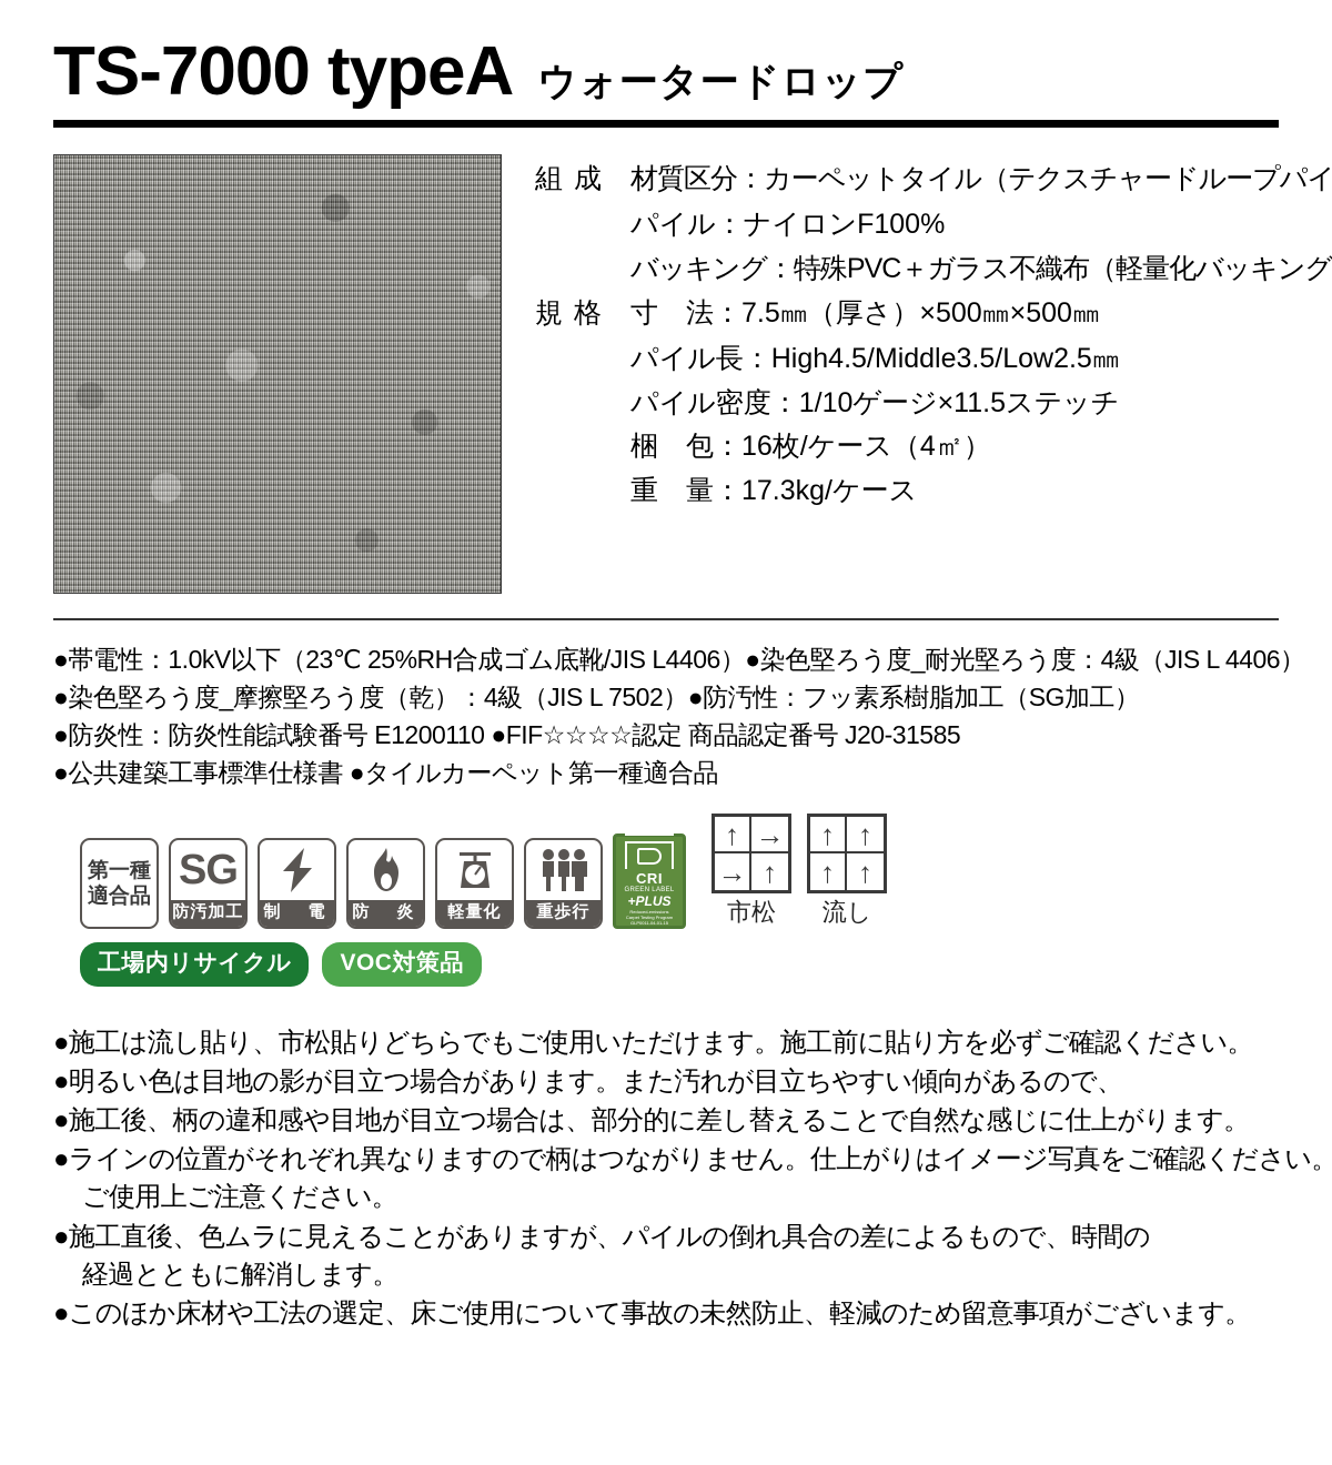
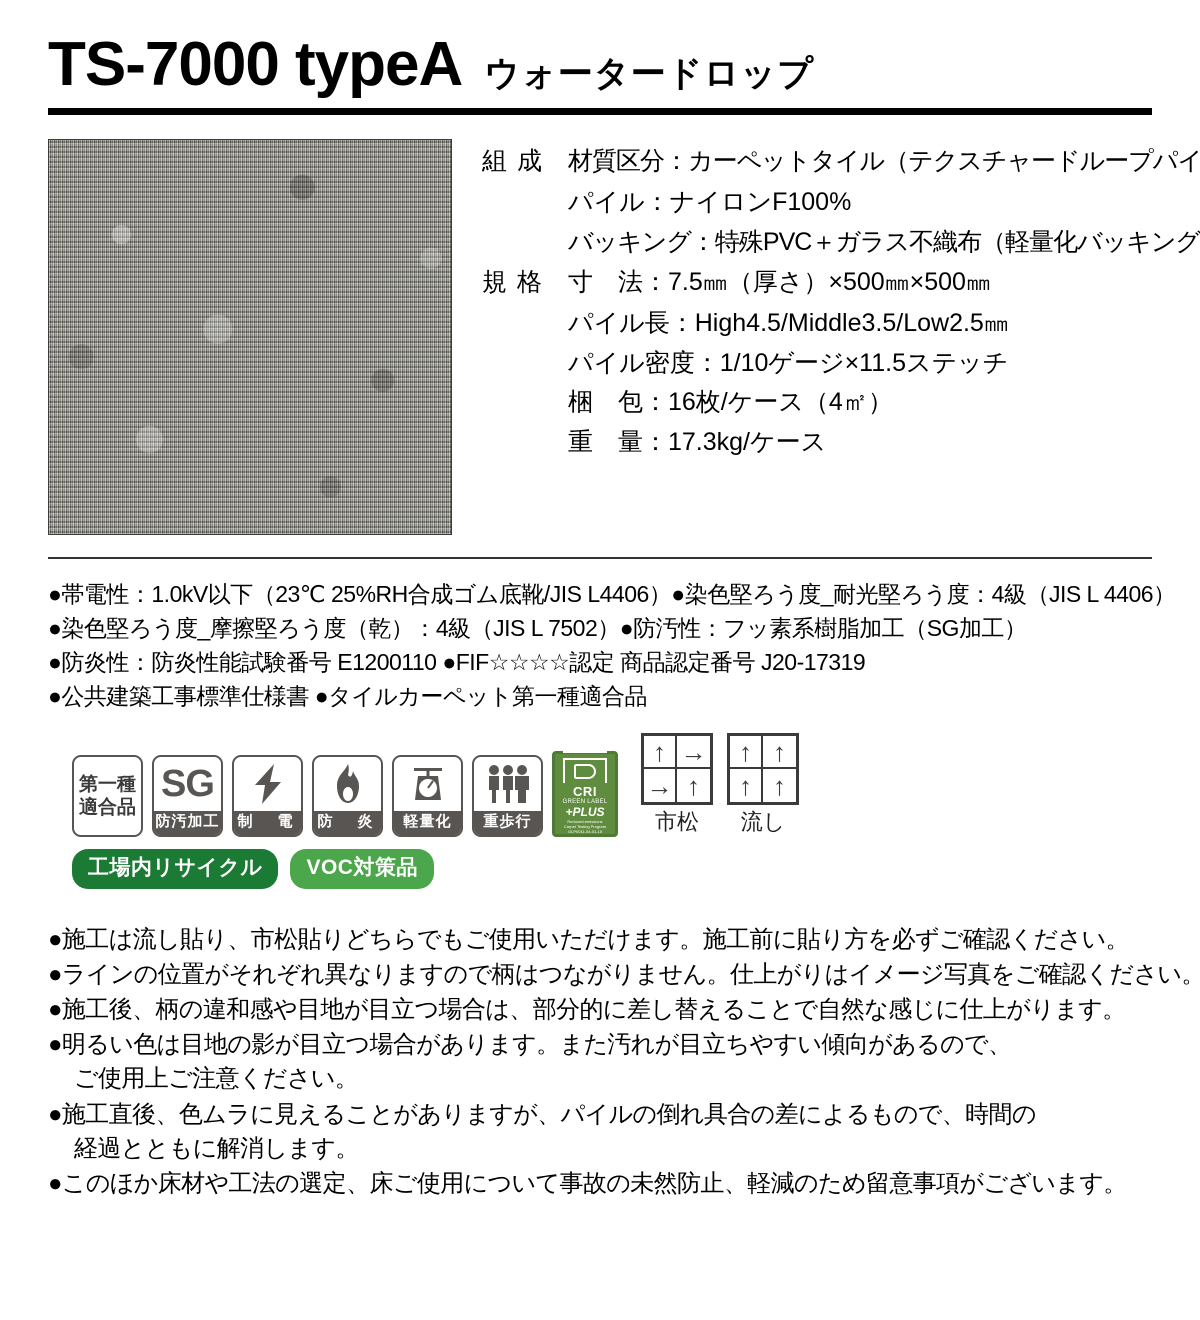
  TS-7000 typeA
  ウォータードロップ
  組成
  材質区分：カーペットタイル（テクスチャードループパイ
  パイル：ナイロンF100%
  バッキング：特殊PVC＋ガラス不織布（軽量化バッキング
  規格
  寸 法：7.5㎜（厚さ）×500㎜×500㎜
  パイル長：High4.5/Middle3.5/Low2.5㎜
  パイル密度：1/10ゲージ×11.5ステッチ
  梱 包：16枚/ケース（4㎡）
  重 量：17.3kg/ケース
  ●帯電性：1.0kV以下（23℃ 25%RH合成ゴム底靴/JIS L4406）●染色堅ろう度_耐光堅ろう度：4級（JIS L 4406）
  ●染色堅ろう度_摩擦堅ろう度（乾）：4級（JIS L 7502）●防汚性：フッ素系樹脂加工（SG加工）
- ●防炎性：防炎性能試験番号 E1200110 ●FIF☆☆☆☆認定 商品認定番号 J20-31585
+ ●防炎性：防炎性能試験番号 E1200110 ●FIF☆☆☆☆認定 商品認定番号 J20-17319
  ●公共建築工事標準仕様書 ●タイルカーペット第一種適合品
  第一種
  適合品
  SG
  防汚加工
  制 電
  防 炎
  軽量化
  重歩行
  CRI
  +PLUS
  ↑
  →
  →
  ↑
  市松
  ↑
  ↑
  ↑
  ↑
  流し
  工場内リサイクル
  VOC対策品
  ●施工は流し貼り、市松貼りどちらでもご使用いただけます。施工前に貼り方を必ずご確認ください。
- ●明るい色は目地の影が目立つ場合があります。また汚れが目立ちやすい傾向があるので、
+ ●ラインの位置がそれぞれ異なりますので柄はつながりません。仕上がりはイメージ写真をご確認ください。
  ●施工後、柄の違和感や目地が目立つ場合は、部分的に差し替えることで自然な感じに仕上がります。
- ●ラインの位置がそれぞれ異なりますので柄はつながりません。仕上がりはイメージ写真をご確認ください。
+ ●明るい色は目地の影が目立つ場合があります。また汚れが目立ちやすい傾向があるので、
  ご使用上ご注意ください。
  ●施工直後、色ムラに見えることがありますが、パイルの倒れ具合の差によるもので、時間の
  経過とともに解消します。
  ●このほか床材や工法の選定、床ご使用について事故の未然防止、軽減のため留意事項がございます。
